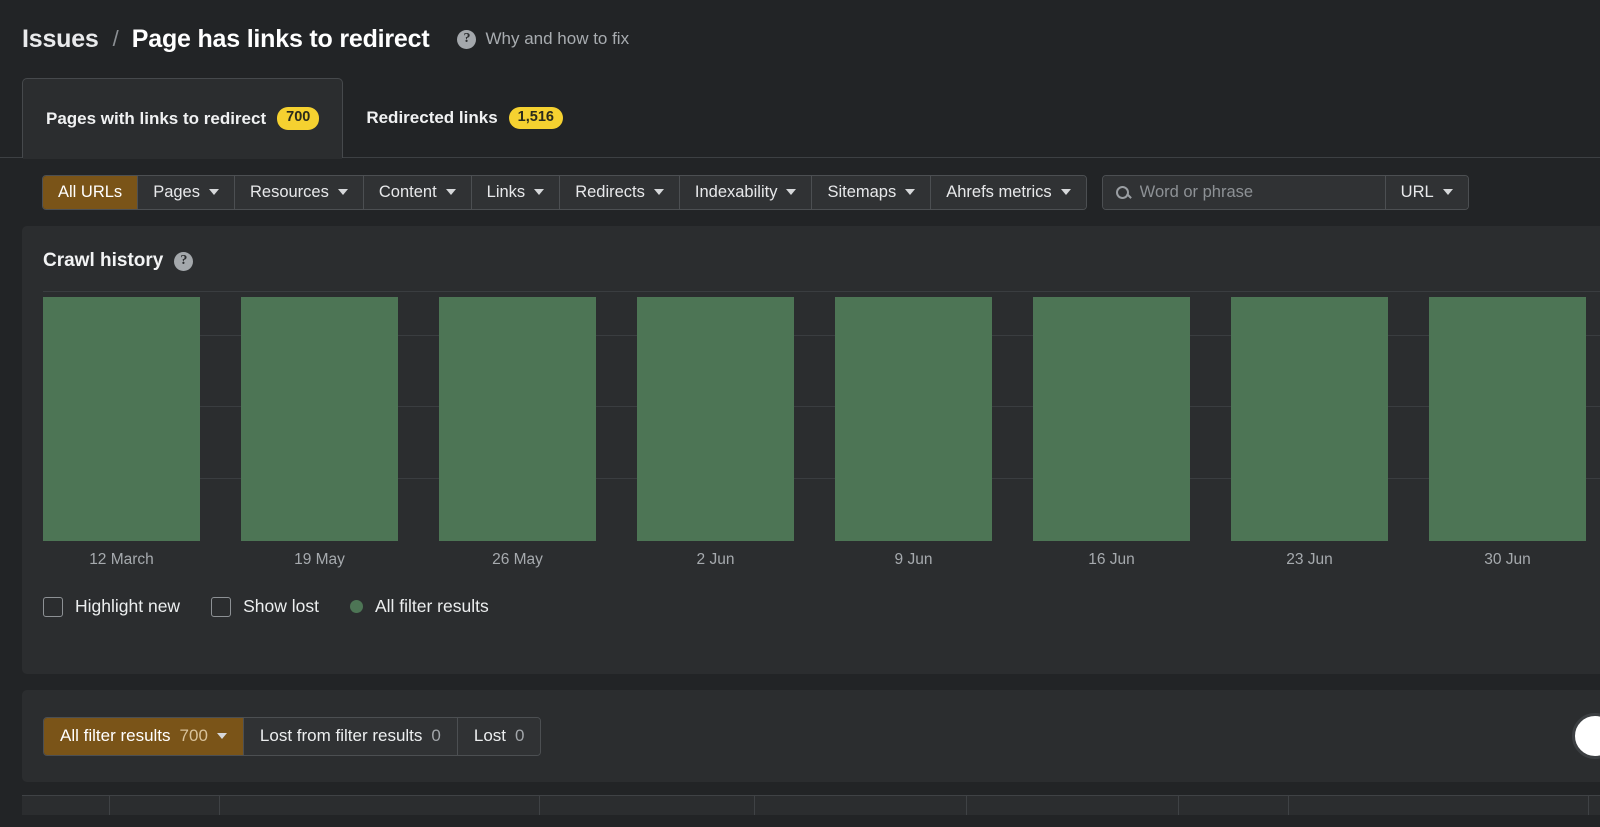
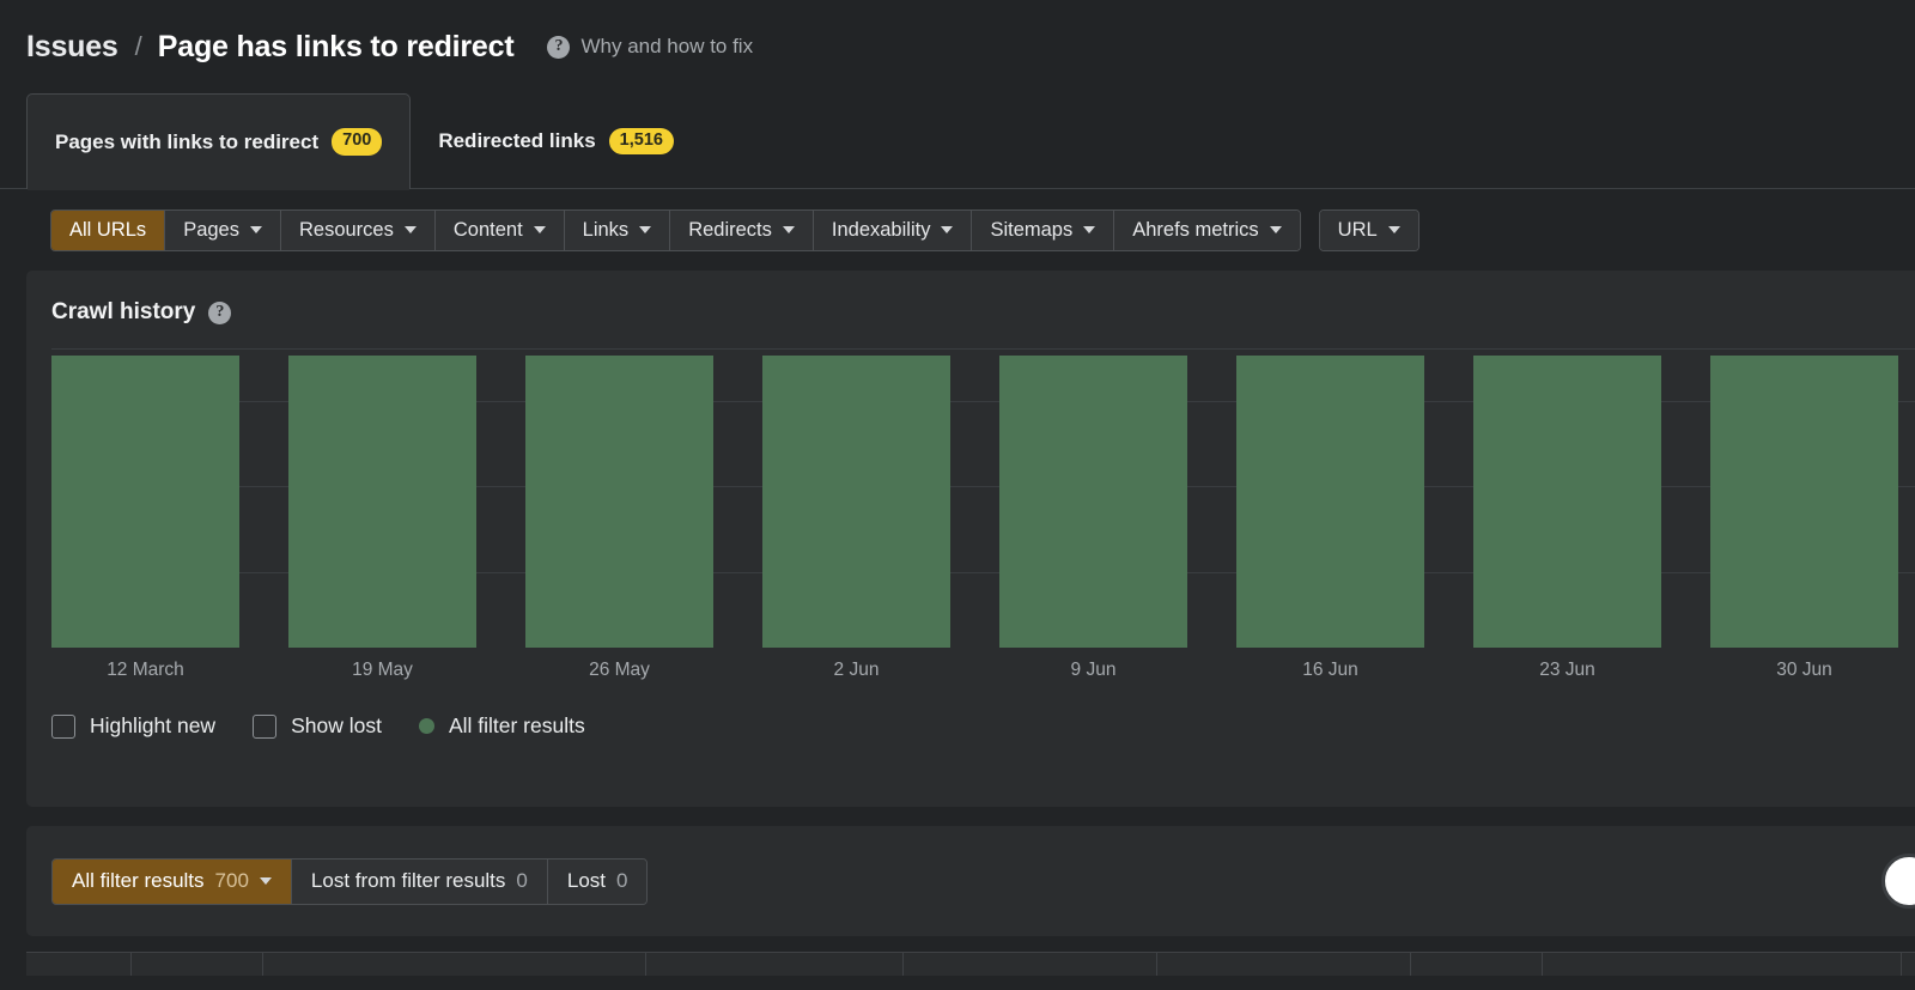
  Issues
  /
  Page has links to redirect
  ?
  Why and how to fix
  Pages with links to redirect
  700
  Redirected links
  1,516
  All URLs
  Pages
  Resources
  Content
  Links
  Redirects
  Indexability
  Sitemaps
  Ahrefs metrics
- Word or phrase
  URL
  Crawl history
  ?
  12 March
  19 May
  26 May
  2 Jun
  9 Jun
  16 Jun
  23 Jun
  30 Jun
  Highlight new
  Show lost
  All filter results
  All filter results
  700
  Lost from filter results
  0
  Lost
  0
